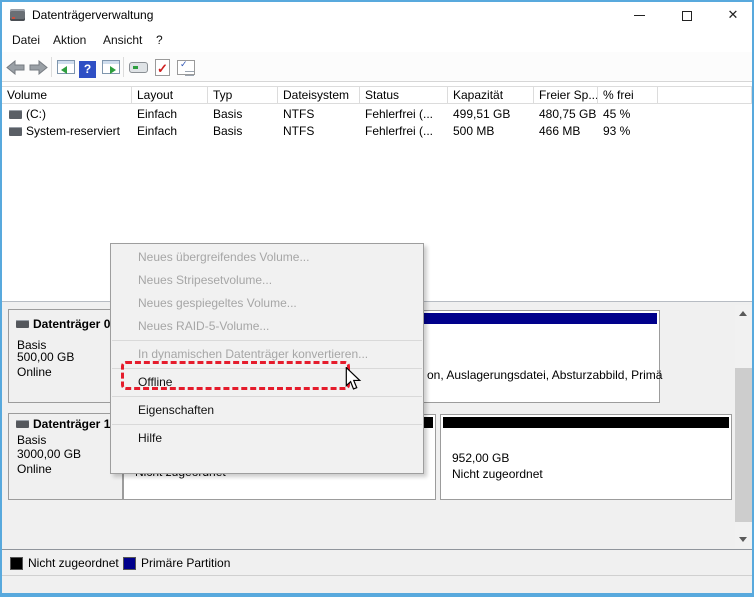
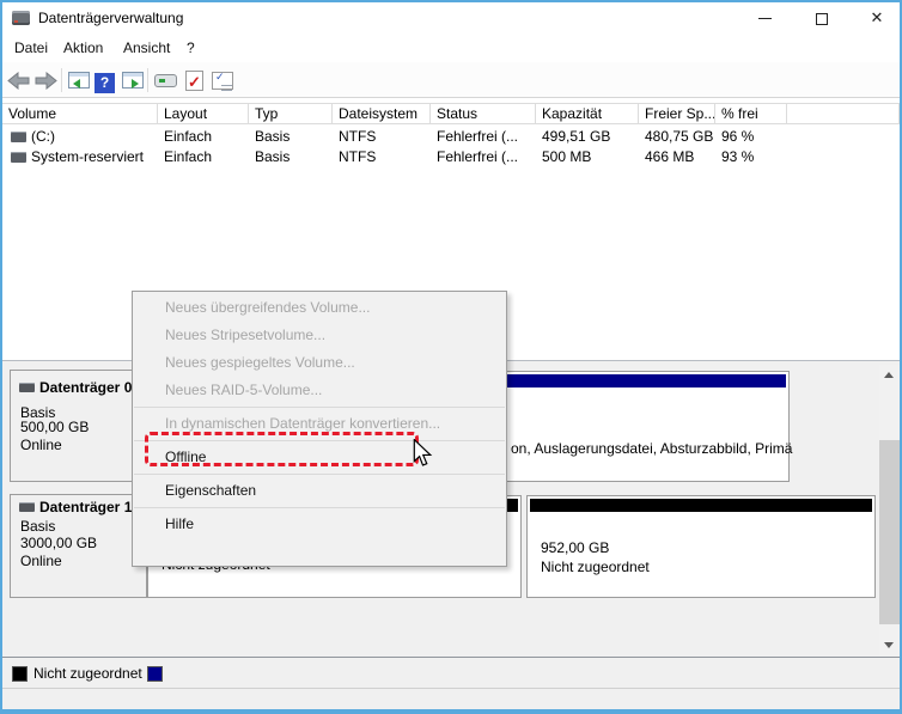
  Datenträgerverwaltung
  ✕
  Datei
  Aktion
  Ansicht
  ?
  ?
  ✓
  ✓
  Volume
  Layout
  Typ
  Dateisystem
  Status
  Kapazität
  Freier Sp...
  % frei
  (C:)
  Einfach
  Basis
  NTFS
  Fehlerfrei (...
  499,51 GB
  480,75 GB
- 45 %
+ 96 %
  System-reserviert
  Einfach
  Basis
  NTFS
  Fehlerfrei (...
  500 MB
  466 MB
  93 %
  Datenträger 0
  Basis
  500,00 GB
  Online
  on, Auslagerungsdatei, Absturzabbild, Primä
  Datenträger 1
  Basis
  3000,00 GB
  Online
  952,00 GB
  Nicht zugeordnet
  Nicht zugeordnet
- Primäre Partition
  Neues übergreifendes Volume...
  Neues Stripesetvolume...
  Neues gespiegeltes Volume...
  Neues RAID-5-Volume...
  In dynamischen Datenträger konvertieren...
  Offline
  Eigenschaften
  Hilfe
